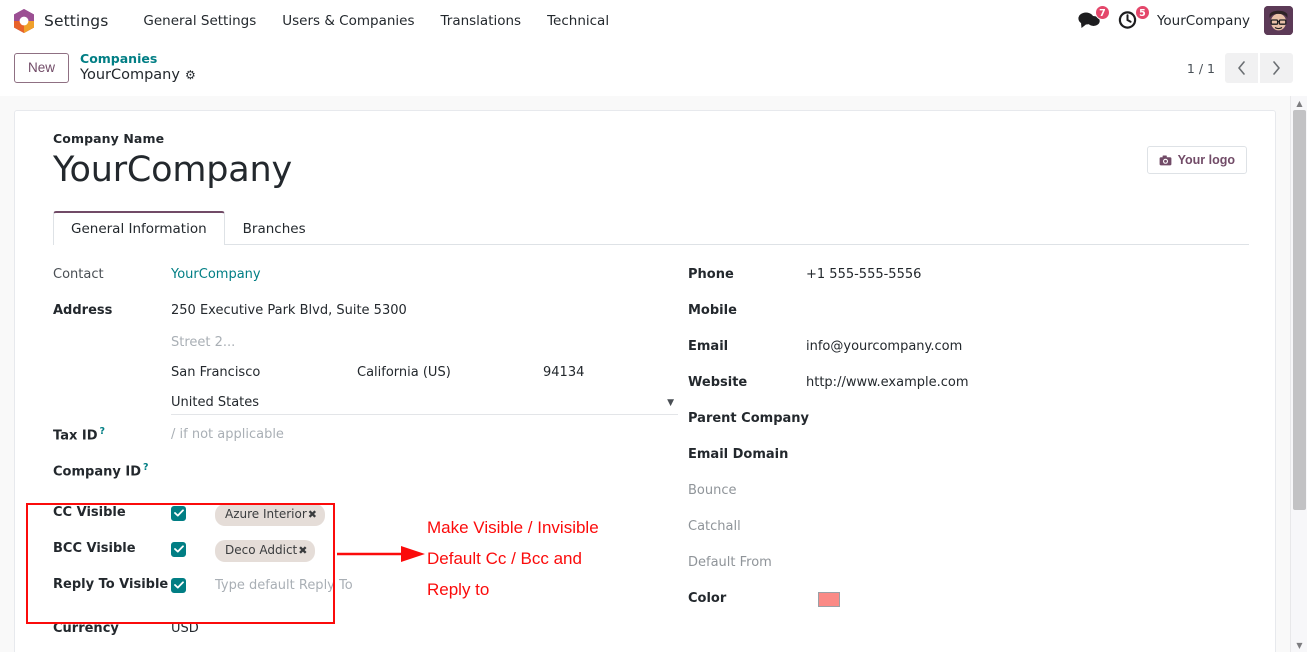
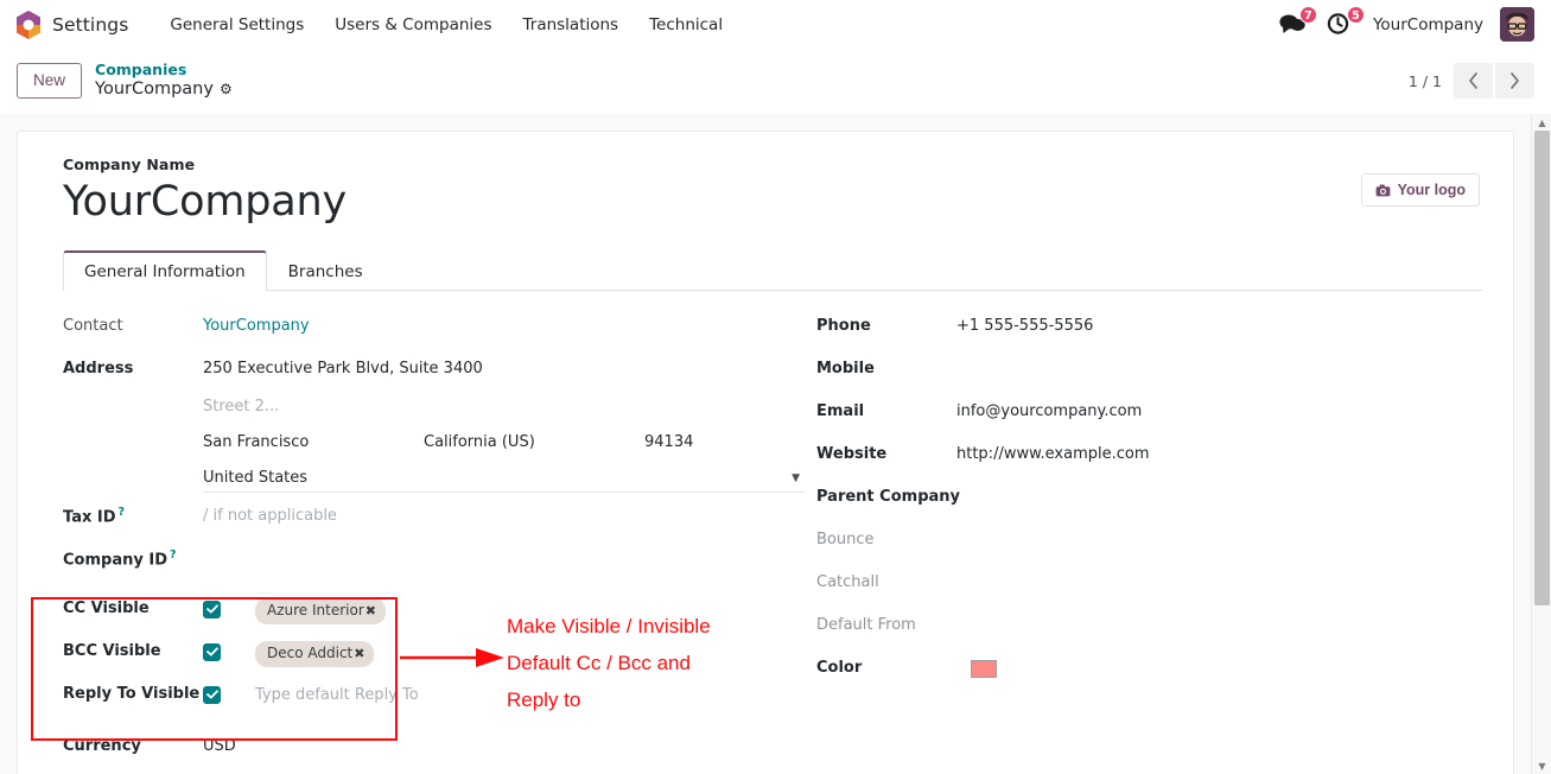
  Settings
  General Settings
  Users & Companies
  Translations
  Technical
  7
  5
  YourCompany
  New
  Companies
  YourCompany
  ⚙
  1 / 1
  Company Name
  YourCompany
  Your logo
  General Information
  Branches
  Contact
  YourCompany
  Address
- 250 Executive Park Blvd, Suite 5300
+ 250 Executive Park Blvd, Suite 3400
  Street 2...
  San Francisco
  California (US)
  94134
  United States
  ▼
  Tax ID ?
  / if not applicable
  Company ID ?
  CC Visible
  Azure Interior
  ✖
  BCC Visible
  Deco Addict
  ✖
  Reply To Visible
  Type default Reply To
  Currency
  USD
  Phone
  +1 555-555-5556
  Mobile
  Email
  info@yourcompany.com
  Website
  http://www.example.com
  Parent Company
- Email Domain
  Bounce
  Catchall
  Default From
  Color
  Make Visible / Invisible
  Default Cc / Bcc and
  Reply to
  ▲
  ▼
